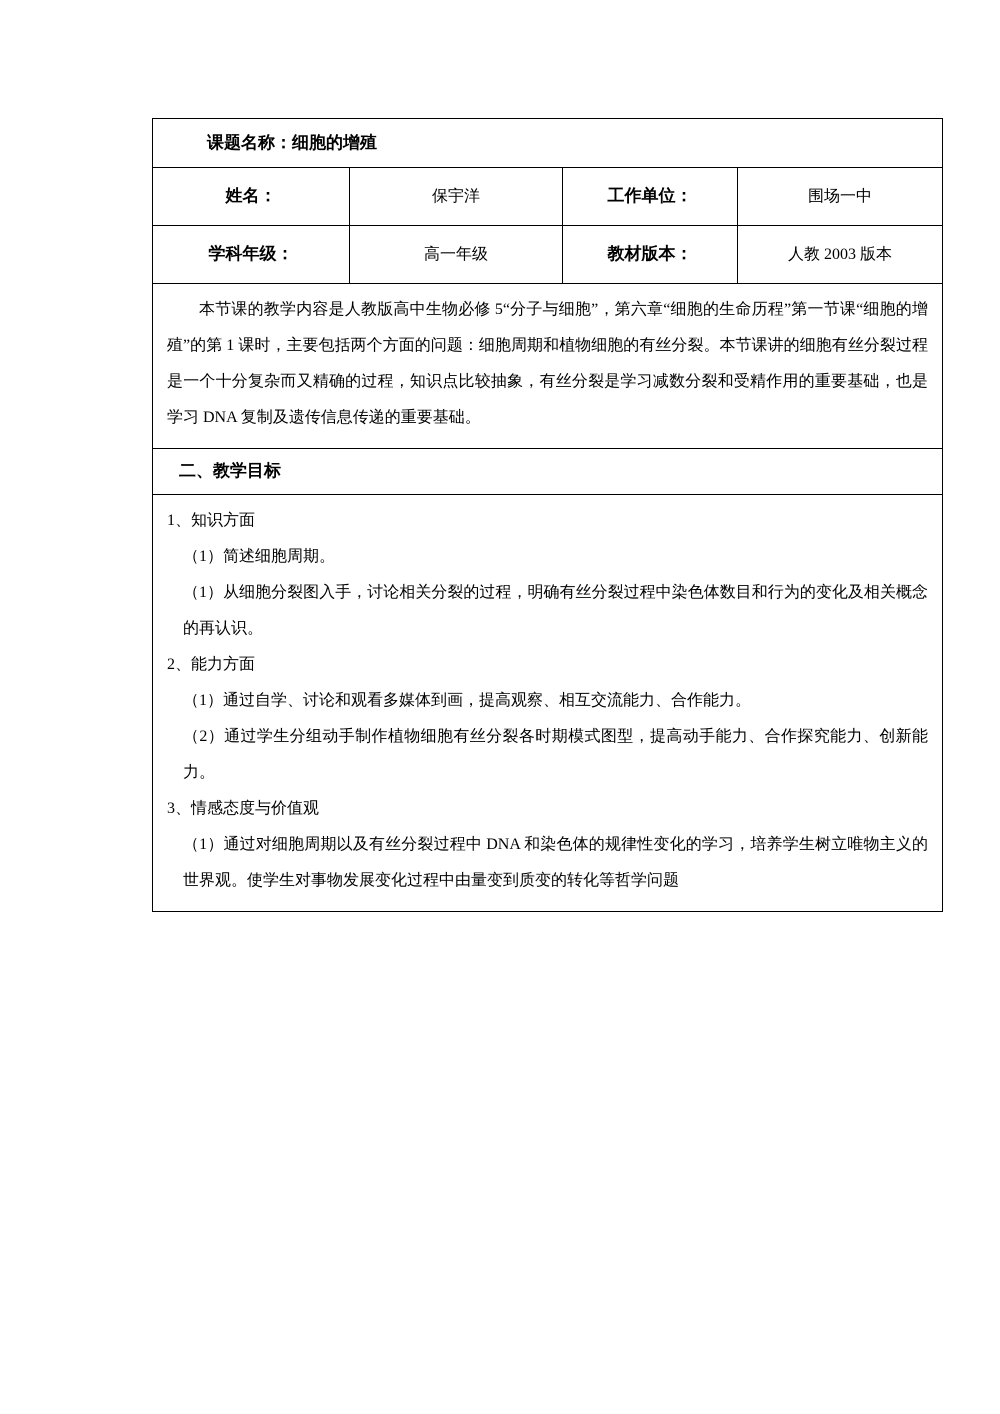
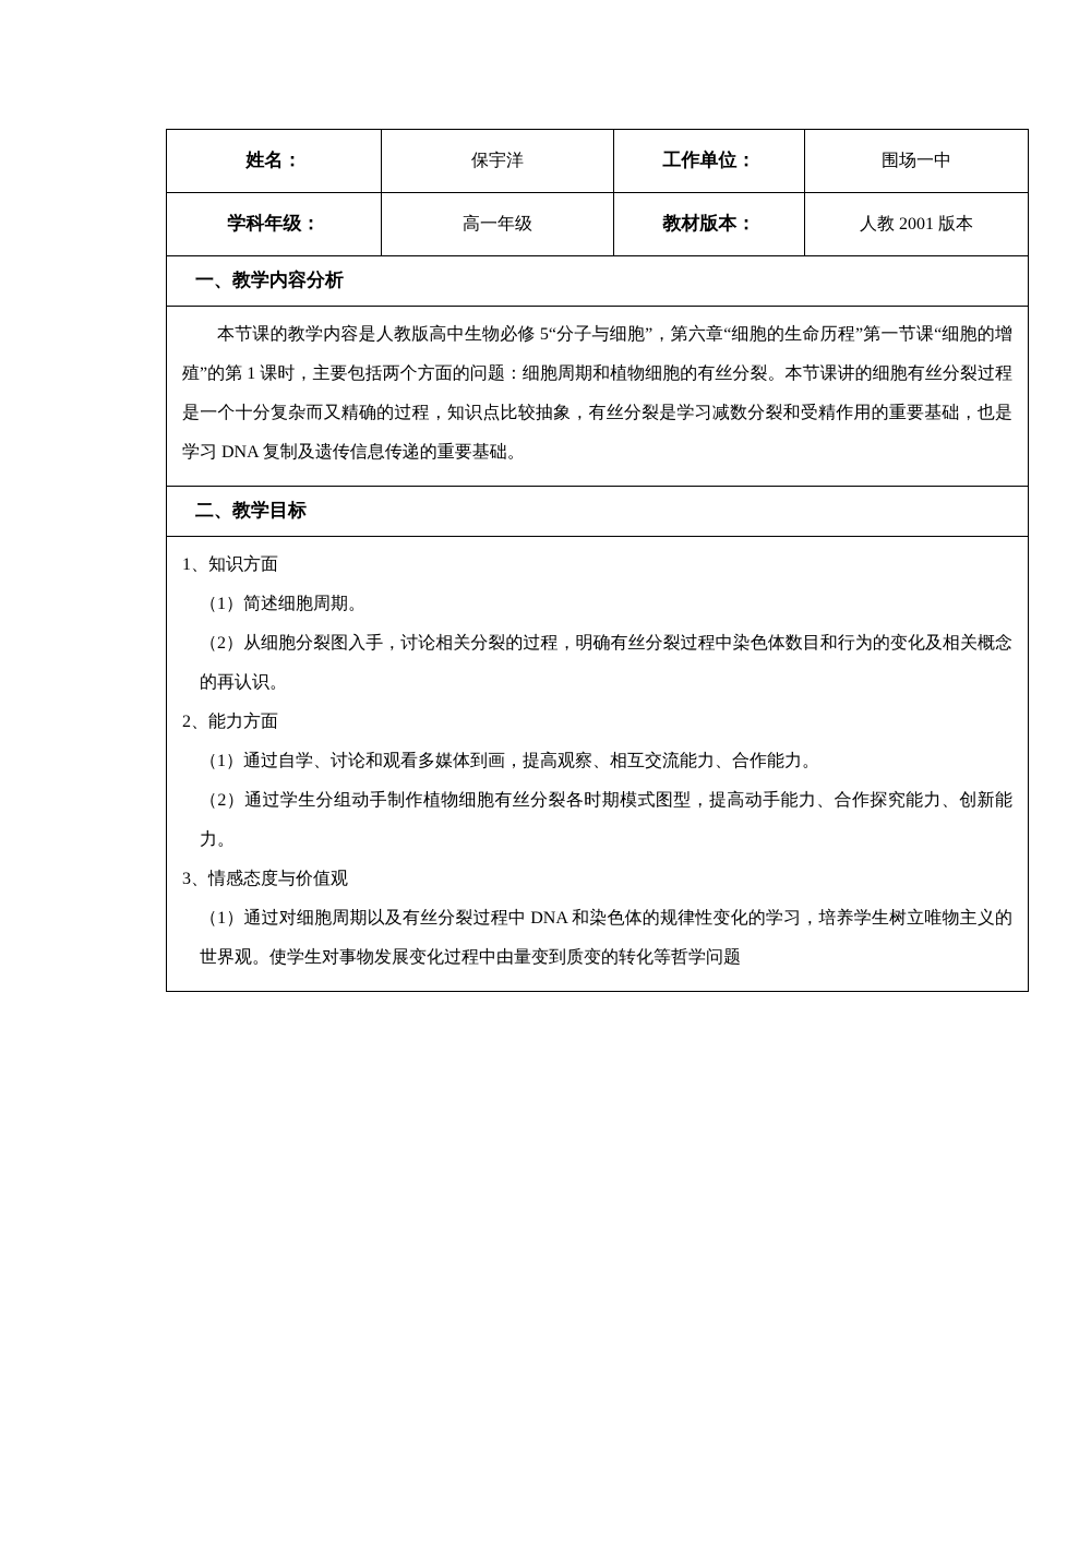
- 课题名称：细胞的增殖
  姓名：	保宇洋	工作单位：	围场一中
- 学科年级：	高一年级	教材版本：	人教 2003 版本
+ 学科年级：	高一年级	教材版本：	人教 2001 版本
+ 一、教学内容分析
  本节课的教学内容是人教版高中生物必修 5“分子与细胞”，第六章“细胞的生命历程”第一节课“细胞的增殖”的第 1 课时，主要包括两个方面的问题：细胞周期和植物细胞的有丝分裂。本节课讲的细胞有丝分裂过程是一个十分复杂而又精确的过程，知识点比较抽象，有丝分裂是学习减数分裂和受精作用的重要基础，也是学习 DNA 复制及遗传信息传递的重要基础。
  二、教学目标
- 1、知识方面 （1）简述细胞周期。 （1）从细胞分裂图入手，讨论相关分裂的过程，明确有丝分裂过程中染色体数目和行为的变化及相关概念的再认识。 2、能力方面 （1）通过自学、讨论和观看多媒体到画，提高观察、相互交流能力、合作能力。 （2）通过学生分组动手制作植物细胞有丝分裂各时期模式图型，提高动手能力、合作探究能力、创新能力。 3、情感态度与价值观 （1）通过对细胞周期以及有丝分裂过程中 DNA 和染色体的规律性变化的学习，培养学生树立唯物主义的世界观。使学生对事物发展变化过程中由量变到质变的转化等哲学问题
+ 1、知识方面 （1）简述细胞周期。 （2）从细胞分裂图入手，讨论相关分裂的过程，明确有丝分裂过程中染色体数目和行为的变化及相关概念的再认识。 2、能力方面 （1）通过自学、讨论和观看多媒体到画，提高观察、相互交流能力、合作能力。 （2）通过学生分组动手制作植物细胞有丝分裂各时期模式图型，提高动手能力、合作探究能力、创新能力。 3、情感态度与价值观 （1）通过对细胞周期以及有丝分裂过程中 DNA 和染色体的规律性变化的学习，培养学生树立唯物主义的世界观。使学生对事物发展变化过程中由量变到质变的转化等哲学问题
